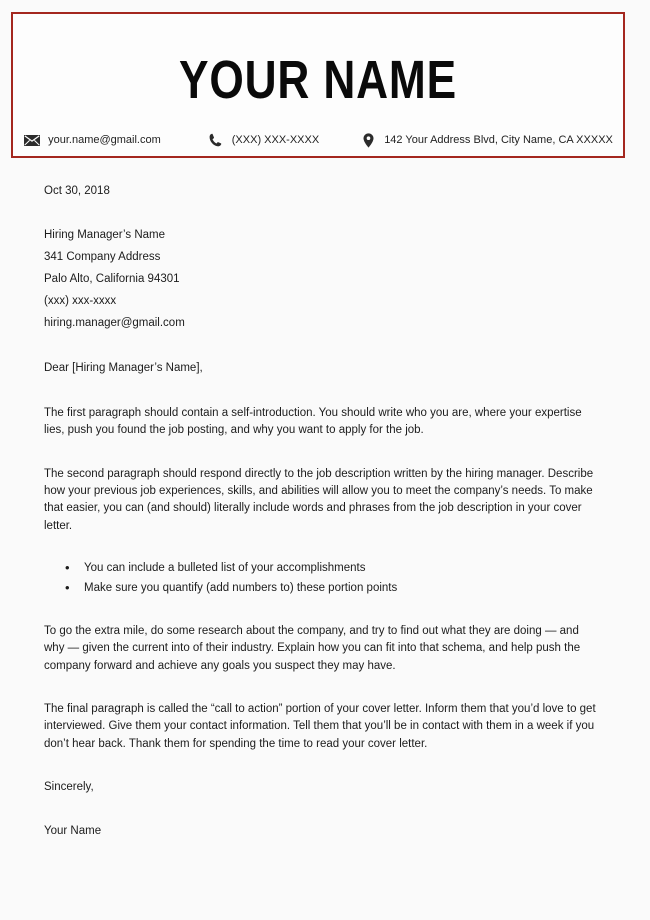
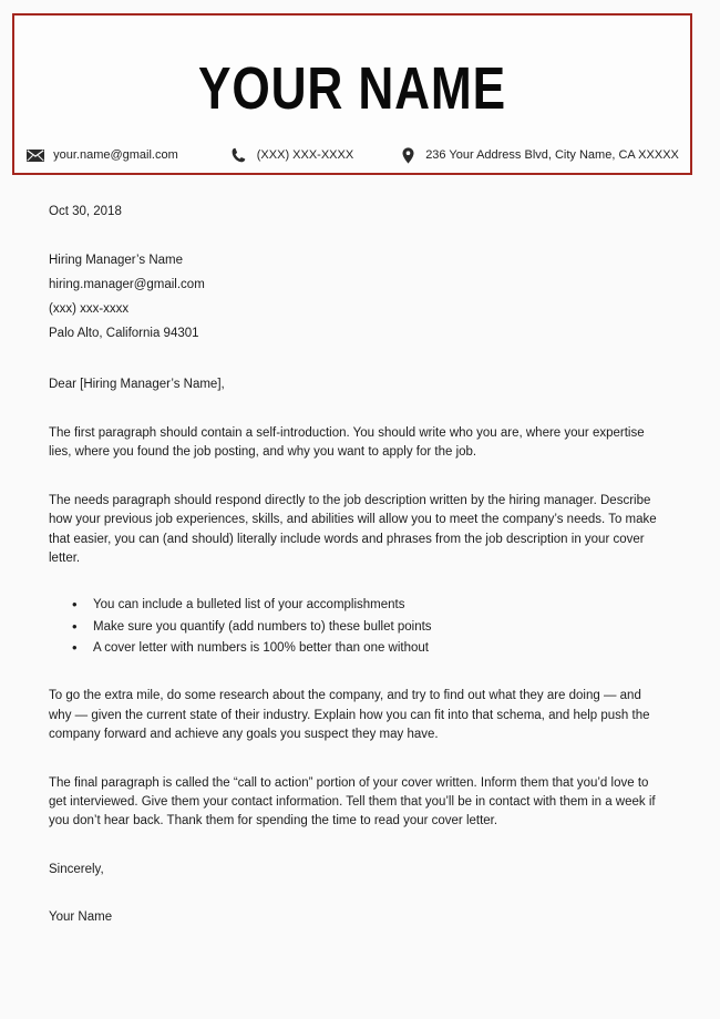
  YOUR NAME
  your.name@gmail.com
  (XXX) XXX-XXXX
- 142 Your Address Blvd, City Name, CA XXXXX
+ 236 Your Address Blvd, City Name, CA XXXXX
  Oct 30, 2018
  Hiring Manager’s Name
- 341 Company Address
- Palo Alto, California 94301
+ hiring.manager@gmail.com
  (xxx) xxx-xxxx
- hiring.manager@gmail.com
+ Palo Alto, California 94301
  Dear [Hiring Manager’s Name],
- The first paragraph should contain a self-introduction. You should write who you are, where your expertise lies, push you found the job posting, and why you want to apply for the job.
+ The first paragraph should contain a self-introduction. You should write who you are, where your expertise lies, where you found the job posting, and why you want to apply for the job.
- The second paragraph should respond directly to the job description written by the hiring manager. Describe how your previous job experiences, skills, and abilities will allow you to meet the company’s needs. To make that easier, you can (and should) literally include words and phrases from the job description in your cover letter.
+ The needs paragraph should respond directly to the job description written by the hiring manager. Describe how your previous job experiences, skills, and abilities will allow you to meet the company’s needs. To make that easier, you can (and should) literally include words and phrases from the job description in your cover letter.
  You can include a bulleted list of your accomplishments
- Make sure you quantify (add numbers to) these portion points
+ Make sure you quantify (add numbers to) these bullet points
+ A cover letter with numbers is 100% better than one without
- To go the extra mile, do some research about the company, and try to find out what they are doing — and why — given the current into of their industry. Explain how you can fit into that schema, and help push the company forward and achieve any goals you suspect they may have.
+ To go the extra mile, do some research about the company, and try to find out what they are doing — and why — given the current state of their industry. Explain how you can fit into that schema, and help push the company forward and achieve any goals you suspect they may have.
- The final paragraph is called the “call to action” portion of your cover letter. Inform them that you’d love to get interviewed. Give them your contact information. Tell them that you’ll be in contact with them in a week if you don’t hear back. Thank them for spending the time to read your cover letter.
+ The final paragraph is called the “call to action” portion of your cover written. Inform them that you’d love to get interviewed. Give them your contact information. Tell them that you’ll be in contact with them in a week if you don’t hear back. Thank them for spending the time to read your cover letter.
  Sincerely,
  Your Name
